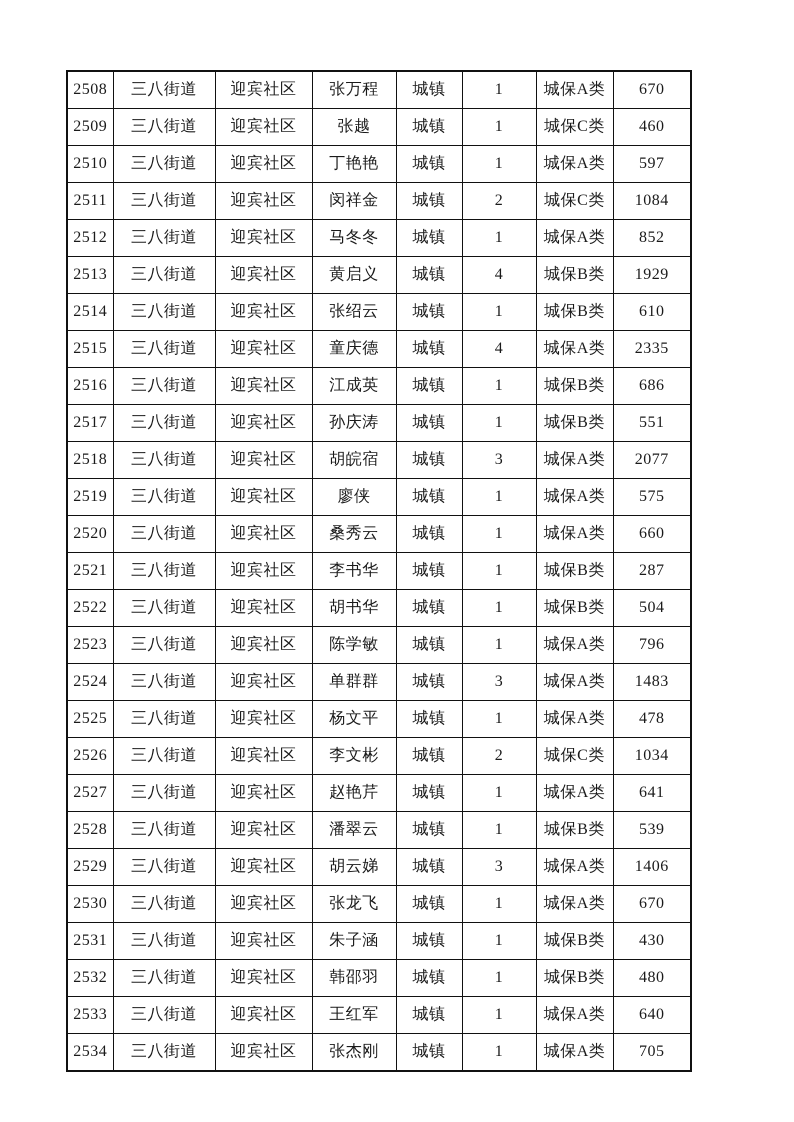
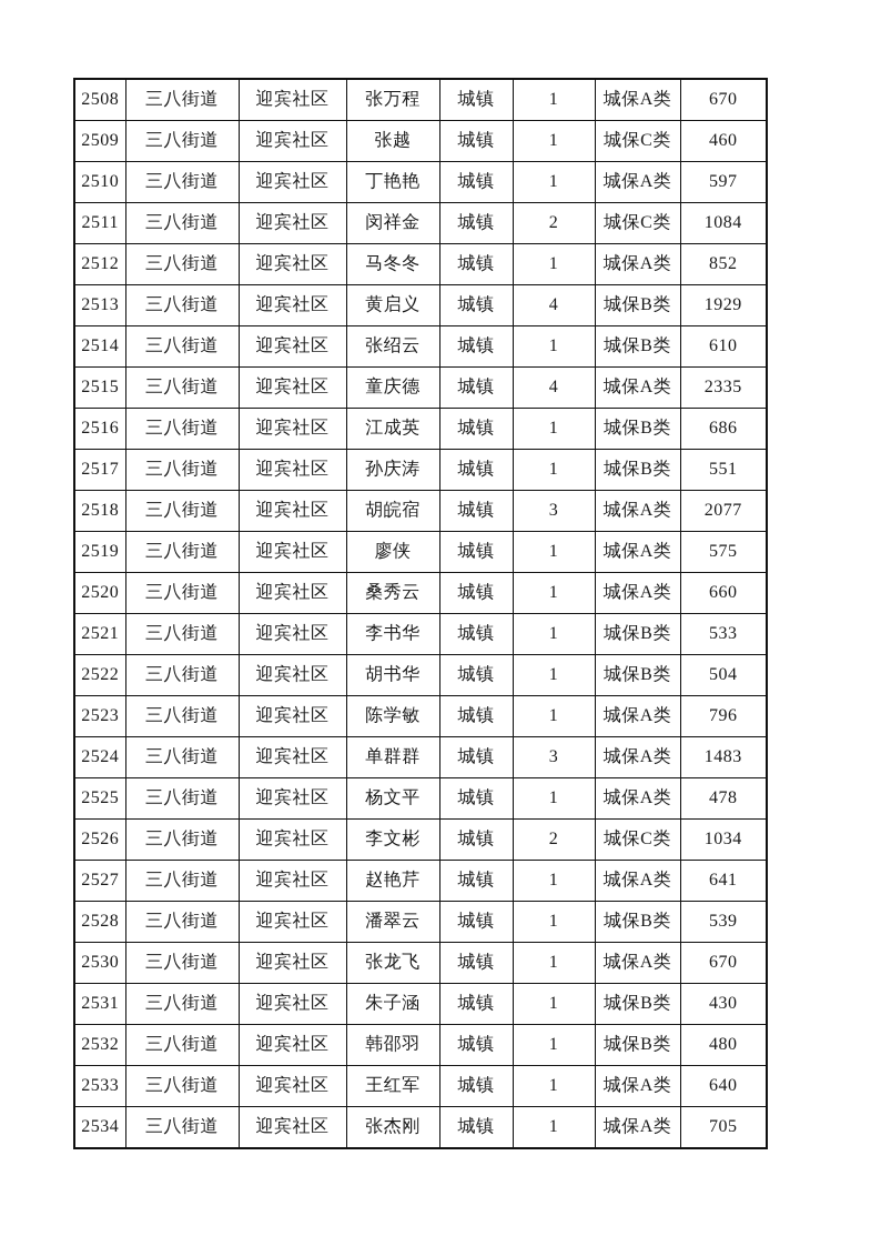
  2508	三八街道	迎宾社区	张万程	城镇	1	城保A类	670
  2509	三八街道	迎宾社区	张越	城镇	1	城保C类	460
  2510	三八街道	迎宾社区	丁艳艳	城镇	1	城保A类	597
  2511	三八街道	迎宾社区	闵祥金	城镇	2	城保C类	1084
  2512	三八街道	迎宾社区	马冬冬	城镇	1	城保A类	852
  2513	三八街道	迎宾社区	黄启义	城镇	4	城保B类	1929
  2514	三八街道	迎宾社区	张绍云	城镇	1	城保B类	610
  2515	三八街道	迎宾社区	童庆德	城镇	4	城保A类	2335
  2516	三八街道	迎宾社区	江成英	城镇	1	城保B类	686
  2517	三八街道	迎宾社区	孙庆涛	城镇	1	城保B类	551
  2518	三八街道	迎宾社区	胡皖宿	城镇	3	城保A类	2077
  2519	三八街道	迎宾社区	廖侠	城镇	1	城保A类	575
  2520	三八街道	迎宾社区	桑秀云	城镇	1	城保A类	660
- 2521	三八街道	迎宾社区	李书华	城镇	1	城保B类	287
+ 2521	三八街道	迎宾社区	李书华	城镇	1	城保B类	533
  2522	三八街道	迎宾社区	胡书华	城镇	1	城保B类	504
  2523	三八街道	迎宾社区	陈学敏	城镇	1	城保A类	796
  2524	三八街道	迎宾社区	单群群	城镇	3	城保A类	1483
  2525	三八街道	迎宾社区	杨文平	城镇	1	城保A类	478
  2526	三八街道	迎宾社区	李文彬	城镇	2	城保C类	1034
  2527	三八街道	迎宾社区	赵艳芹	城镇	1	城保A类	641
  2528	三八街道	迎宾社区	潘翠云	城镇	1	城保B类	539
- 2529	三八街道	迎宾社区	胡云娣	城镇	3	城保A类	1406
  2530	三八街道	迎宾社区	张龙飞	城镇	1	城保A类	670
  2531	三八街道	迎宾社区	朱子涵	城镇	1	城保B类	430
  2532	三八街道	迎宾社区	韩邵羽	城镇	1	城保B类	480
  2533	三八街道	迎宾社区	王红军	城镇	1	城保A类	640
  2534	三八街道	迎宾社区	张杰刚	城镇	1	城保A类	705
